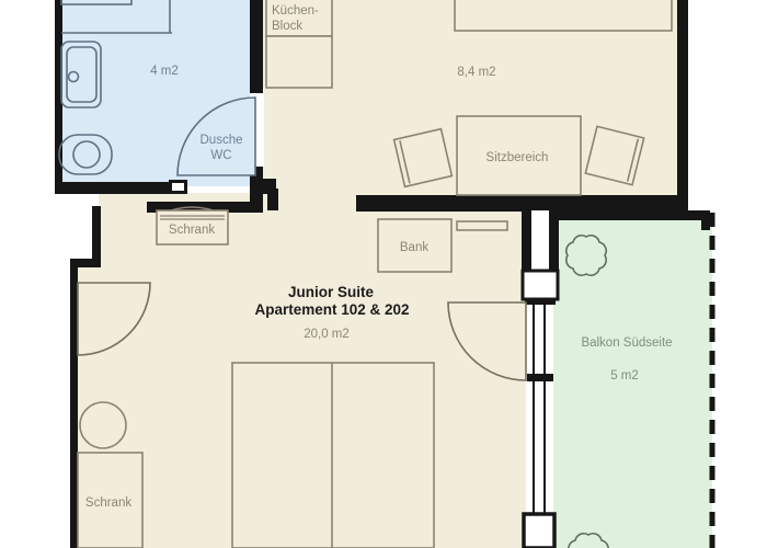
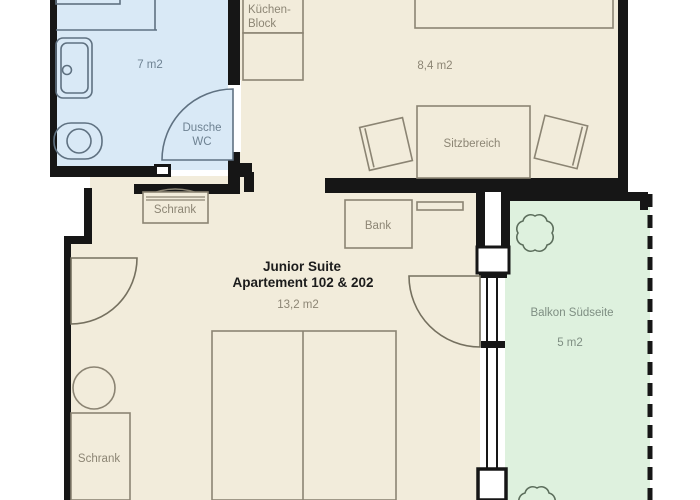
- 4 m2
+ 7 m2
  Dusche
  WC
  Küchen-
  Block
  8,4 m2
  Sitzbereich
  Schrank
  Bank
  Junior Suite
  Apartement 102 & 202
- 20,0 m2
+ 13,2 m2
  Balkon Südseite
  5 m2
  Schrank
